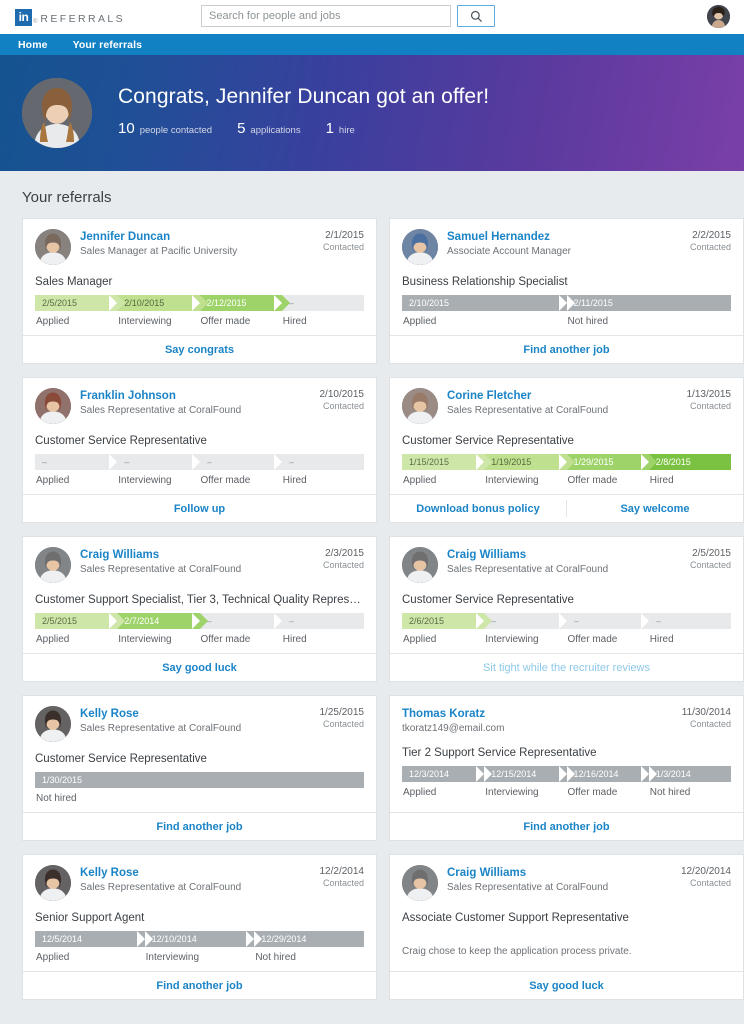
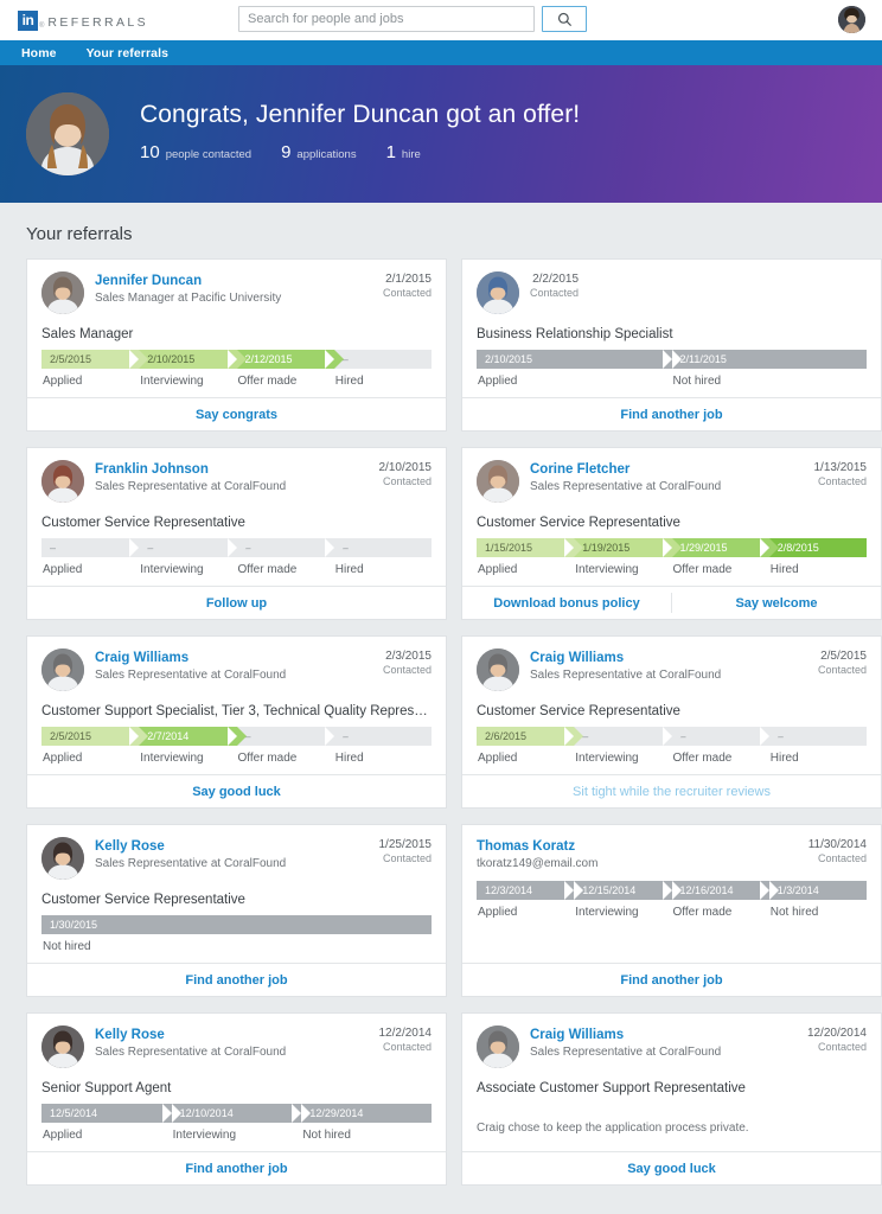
  in
  REFERRALS
  Search for people and jobs
  Home
  Your referrals
  Congrats, Jennifer Duncan got an offer!
  10
  people contacted
- 5
+ 9
  applications
  1
  hire
  Your referrals
  Jennifer Duncan
  Sales Manager at Pacific University
  2/1/2015
  Contacted
  Sales Manager
  2/5/2015
  2/10/2015
  2/12/2015
  –
  Applied
  Interviewing
  Offer made
  Hired
  Say congrats
- Samuel Hernandez
- Associate Account Manager
  2/2/2015
  Contacted
  Business Relationship Specialist
  2/10/2015
  2/11/2015
  Applied
  Not hired
  Find another job
  Franklin Johnson
  Sales Representative at CoralFound
  2/10/2015
  Contacted
  Customer Service Representative
  –
  –
  –
  –
  Applied
  Interviewing
  Offer made
  Hired
  Follow up
  Corine Fletcher
  Sales Representative at CoralFound
  1/13/2015
  Contacted
  Customer Service Representative
  1/15/2015
  1/19/2015
  1/29/2015
  2/8/2015
  Applied
  Interviewing
  Offer made
  Hired
  Download bonus policy
  Say welcome
  Craig Williams
  Sales Representative at CoralFound
  2/3/2015
  Contacted
  Customer Support Specialist, Tier 3, Technical Quality Represent
  2/5/2015
  2/7/2014
  –
  –
  Applied
  Interviewing
  Offer made
  Hired
  Say good luck
  Craig Williams
  Sales Representative at CoralFound
  2/5/2015
  Contacted
  Customer Service Representative
  2/6/2015
  –
  –
  –
  Applied
  Interviewing
  Offer made
  Hired
  Sit tight while the recruiter reviews
  Kelly Rose
  Sales Representative at CoralFound
  1/25/2015
  Contacted
  Customer Service Representative
  1/30/2015
  Not hired
  Find another job
  Thomas Koratz
  tkoratz149@email.com
  11/30/2014
  Contacted
- Tier 2 Support Service Representative
  12/3/2014
  12/15/2014
  12/16/2014
  1/3/2014
  Applied
  Interviewing
  Offer made
  Not hired
  Find another job
  Kelly Rose
  Sales Representative at CoralFound
  12/2/2014
  Contacted
  Senior Support Agent
  12/5/2014
  12/10/2014
  12/29/2014
  Applied
  Interviewing
  Not hired
  Find another job
  Craig Williams
  Sales Representative at CoralFound
  12/20/2014
  Contacted
  Associate Customer Support Representative
  Craig chose to keep the application process private.
  Say good luck
